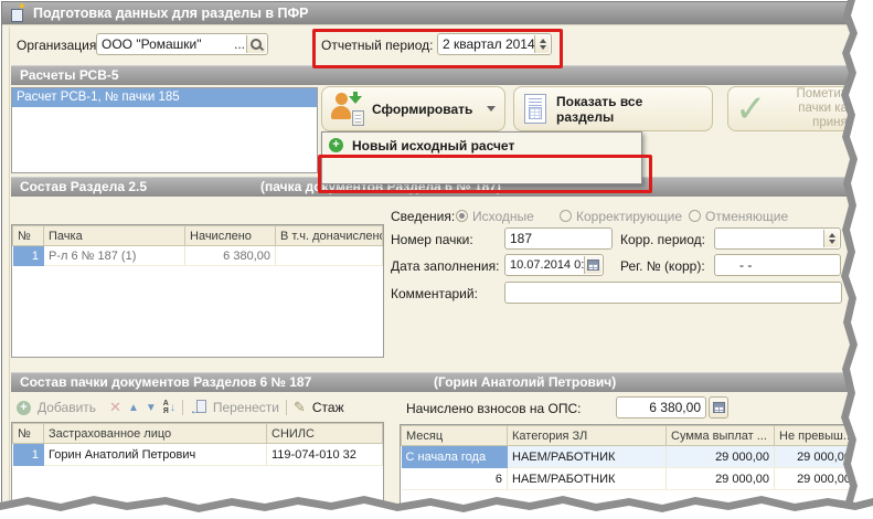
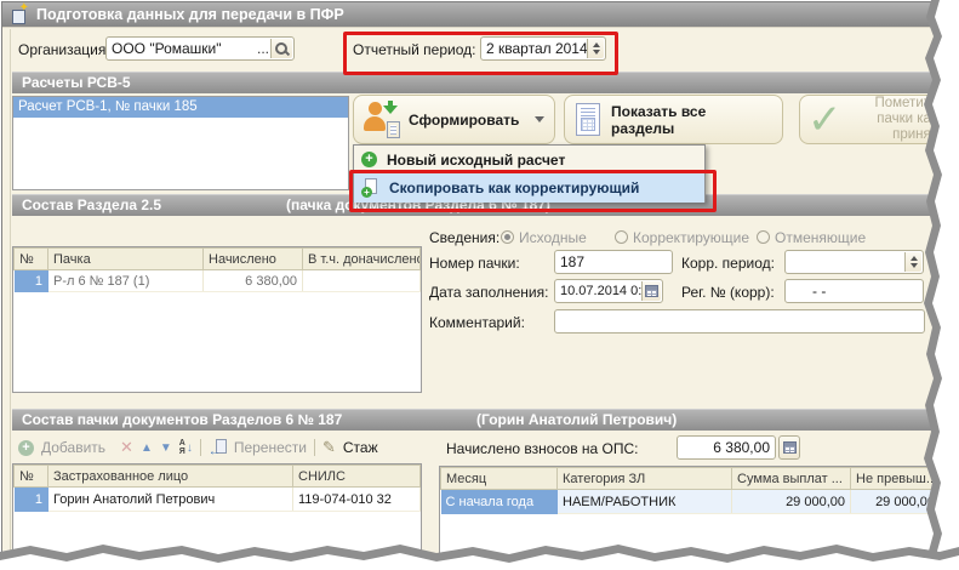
  ✦
- Подготовка данных для разделы в ПФР
+ Подготовка данных для передачи в ПФР
  Организация
  ООО "Ромашки"
  ...
  Отчетный период:
  2 квартал 2014
  Расчеты РСВ-5
  Расчет РСВ-1, № пачки 185
  Сформировать
  Показать все разделы
  Помети пачки ка приня
  Новый исходный расчет
+ Скопировать как корректирующий
  Состав Раздела 2.5
  (пачка документов Раздела 6 № 187)
  №	Пачка	Начислено	В т.ч. доначислен
  1	Р-л 6 № 187 (1)	6 380,00
  Сведения:
  Исходные
  Корректирующие
  Отменяющие
  Номер пачки:
  187
  Корр. период:
  Дата заполнения:
  10.07.2014 0:
  Рег. № (корр):
  - -
  Комментарий:
  Состав пачки документов Разделов 6 № 187
  (Горин Анатолий Петрович)
  Добавить
  Перенести
  Стаж
  Начислено взносов на ОПС:
  6 380,00
  №	Застрахованное лицо	СНИЛС
  1	Горин Анатолий Петрович	119-074-010 32
  Месяц	Категория ЗЛ	Сумма выплат ...	Не превыш.
  С начала года	НАЕМ/РАБОТНИК	29 000,00	29 000,0
- 6	НАЕМ/РАБОТНИК	29 000,00	29 000,00
